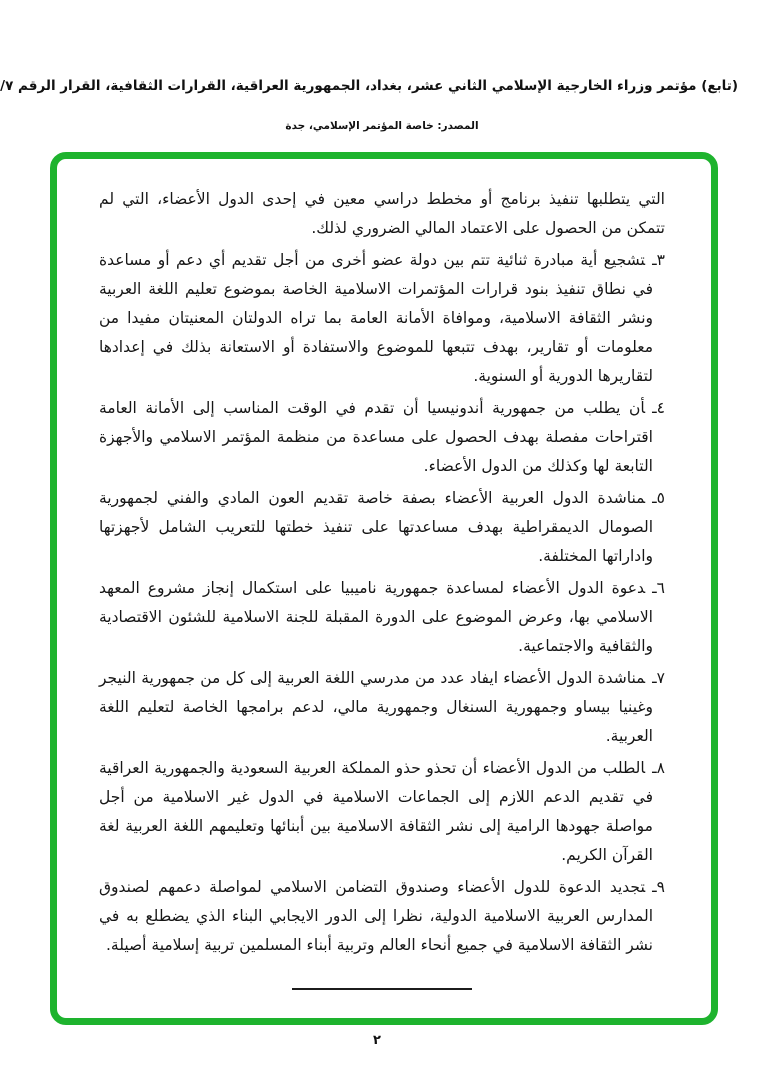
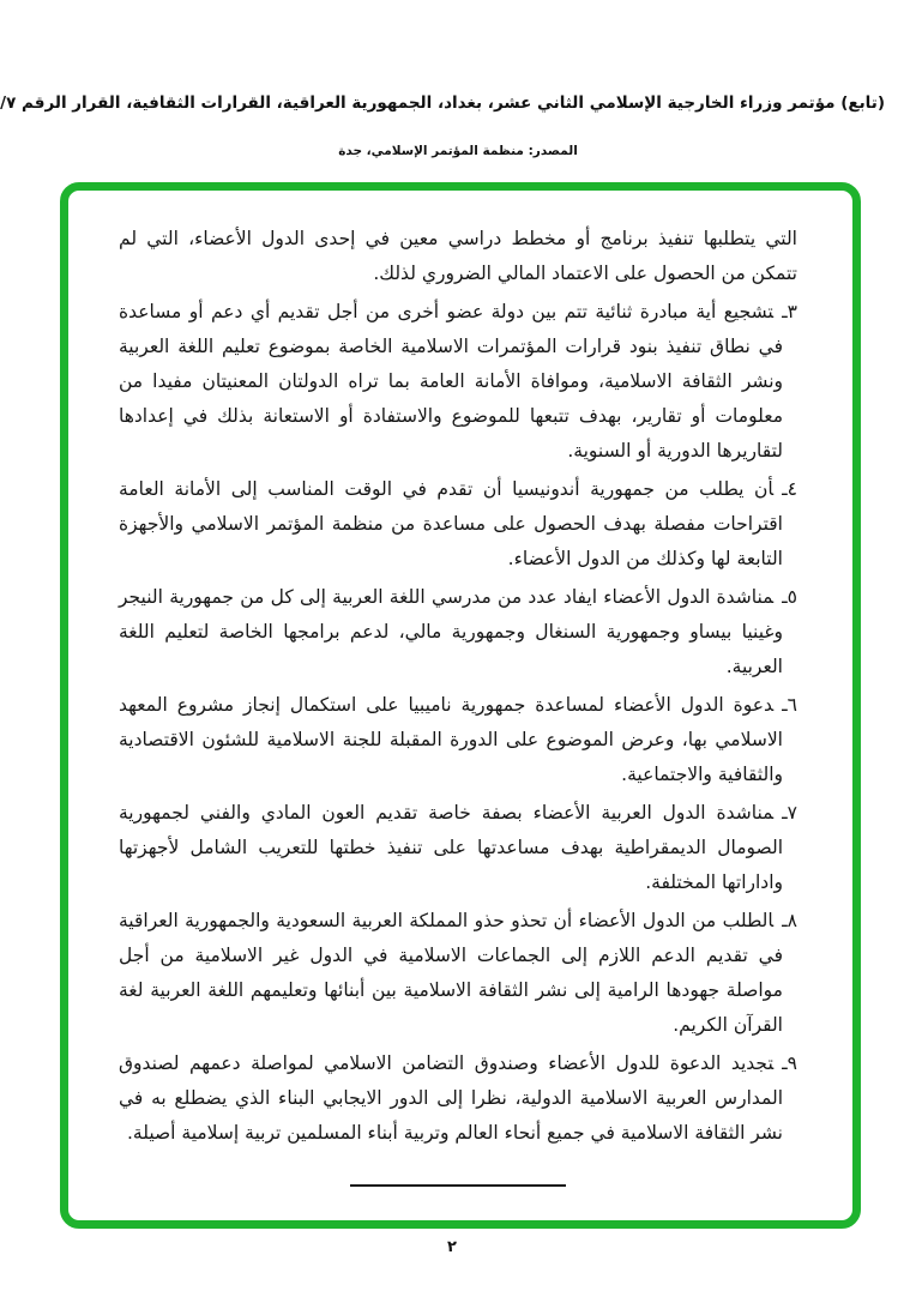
  (تابع) مؤتمر وزراء الخارجية الإسلامي الثاني عشر، بغداد، الجمهورية العراقية، القرارات الثقافية، القرار الرقم /٧
- المصدر: خاصة المؤتمر الإسلامي، جدة
+ المصدر: منظمة المؤتمر الإسلامي، جدة
  التي يتطلبها تنفيذ برنامج أو مخطط دراسي معين في إحدى الدول الأعضاء، التي لم تتمكن من الحصول على الاعتماد المالي الضروري لذلك.
  ٣ـتشجيع أية مبادرة ثنائية تتم بين دولة عضو أخرى من أجل تقديم أي دعم أو مساعدة في نطاق تنفيذ بنود قرارات المؤتمرات الاسلامية الخاصة بموضوع تعليم اللغة العربية ونشر الثقافة الاسلامية، وموافاة الأمانة العامة بما تراه الدولتان المعنيتان مفيدا من معلومات أو تقارير، بهدف تتبعها للموضوع والاستفادة أو الاستعانة بذلك في إعدادها لتقاريرها الدورية أو السنوية.
  ٤ـأن يطلب من جمهورية أندونيسيا أن تقدم في الوقت المناسب إلى الأمانة العامة اقتراحات مفصلة بهدف الحصول على مساعدة من منظمة المؤتمر الاسلامي والأجهزة التابعة لها وكذلك من الدول الأعضاء.
- ٥ـمناشدة الدول العربية الأعضاء بصفة خاصة تقديم العون المادي والفني لجمهورية الصومال الديمقراطية بهدف مساعدتها على تنفيذ خطتها للتعريب الشامل لأجهزتها واداراتها المختلفة.
+ ٥ـمناشدة الدول الأعضاء ايفاد عدد من مدرسي اللغة العربية إلى كل من جمهورية النيجر وغينيا بيساو وجمهورية السنغال وجمهورية مالي، لدعم برامجها الخاصة لتعليم اللغة العربية.
  ٦ـدعوة الدول الأعضاء لمساعدة جمهورية ناميبيا على استكمال إنجاز مشروع المعهد الاسلامي بها، وعرض الموضوع على الدورة المقبلة للجنة الاسلامية للشئون الاقتصادية والثقافية والاجتماعية.
- ٧ـمناشدة الدول الأعضاء ايفاد عدد من مدرسي اللغة العربية إلى كل من جمهورية النيجر وغينيا بيساو وجمهورية السنغال وجمهورية مالي، لدعم برامجها الخاصة لتعليم اللغة العربية.
+ ٧ـمناشدة الدول العربية الأعضاء بصفة خاصة تقديم العون المادي والفني لجمهورية الصومال الديمقراطية بهدف مساعدتها على تنفيذ خطتها للتعريب الشامل لأجهزتها واداراتها المختلفة.
  ٨ـالطلب من الدول الأعضاء أن تحذو حذو المملكة العربية السعودية والجمهورية العراقية في تقديم الدعم اللازم إلى الجماعات الاسلامية في الدول غير الاسلامية من أجل مواصلة جهودها الرامية إلى نشر الثقافة الاسلامية بين أبنائها وتعليمهم اللغة العربية لغة القرآن الكريم.
  ٩ـتجديد الدعوة للدول الأعضاء وصندوق التضامن الاسلامي لمواصلة دعمهم لصندوق المدارس العربية الاسلامية الدولية، نظرا إلى الدور الايجابي البناء الذي يضطلع به في نشر الثقافة الاسلامية في جميع أنحاء العالم وتربية أبناء المسلمين تربية إسلامية أصيلة.
  ٢
